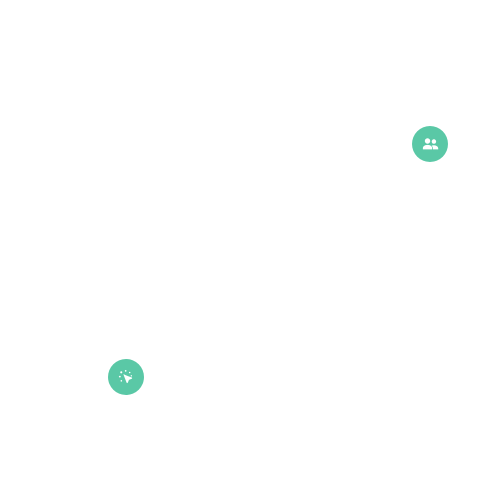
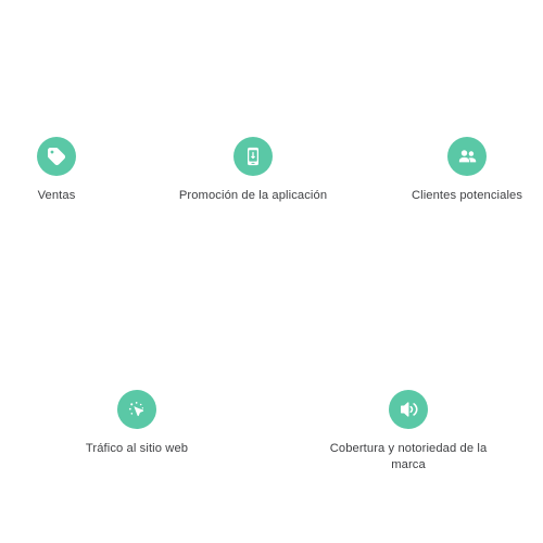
+ Ventas
+ Promoción de la aplicación
+ Clientes potenciales
+ Tráfico al sitio web
+ Cobertura y notoriedad de la marca
